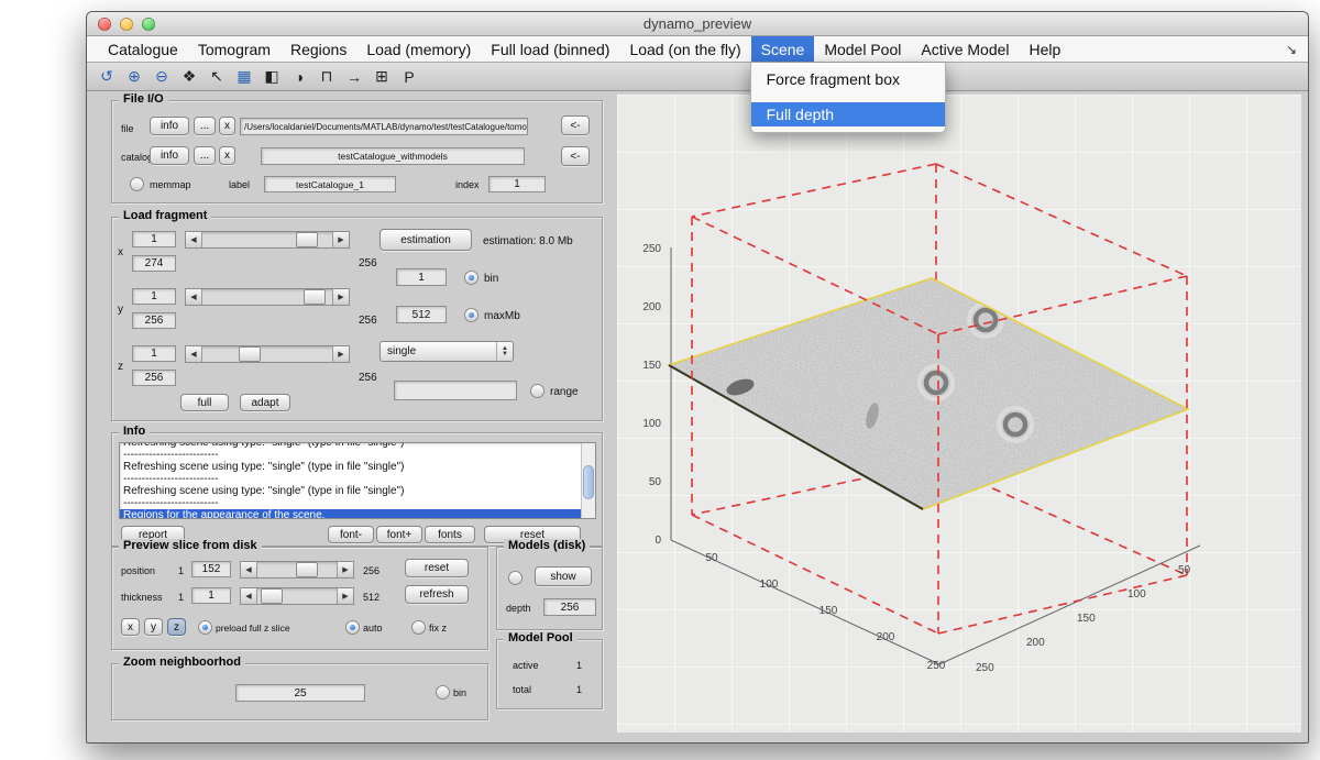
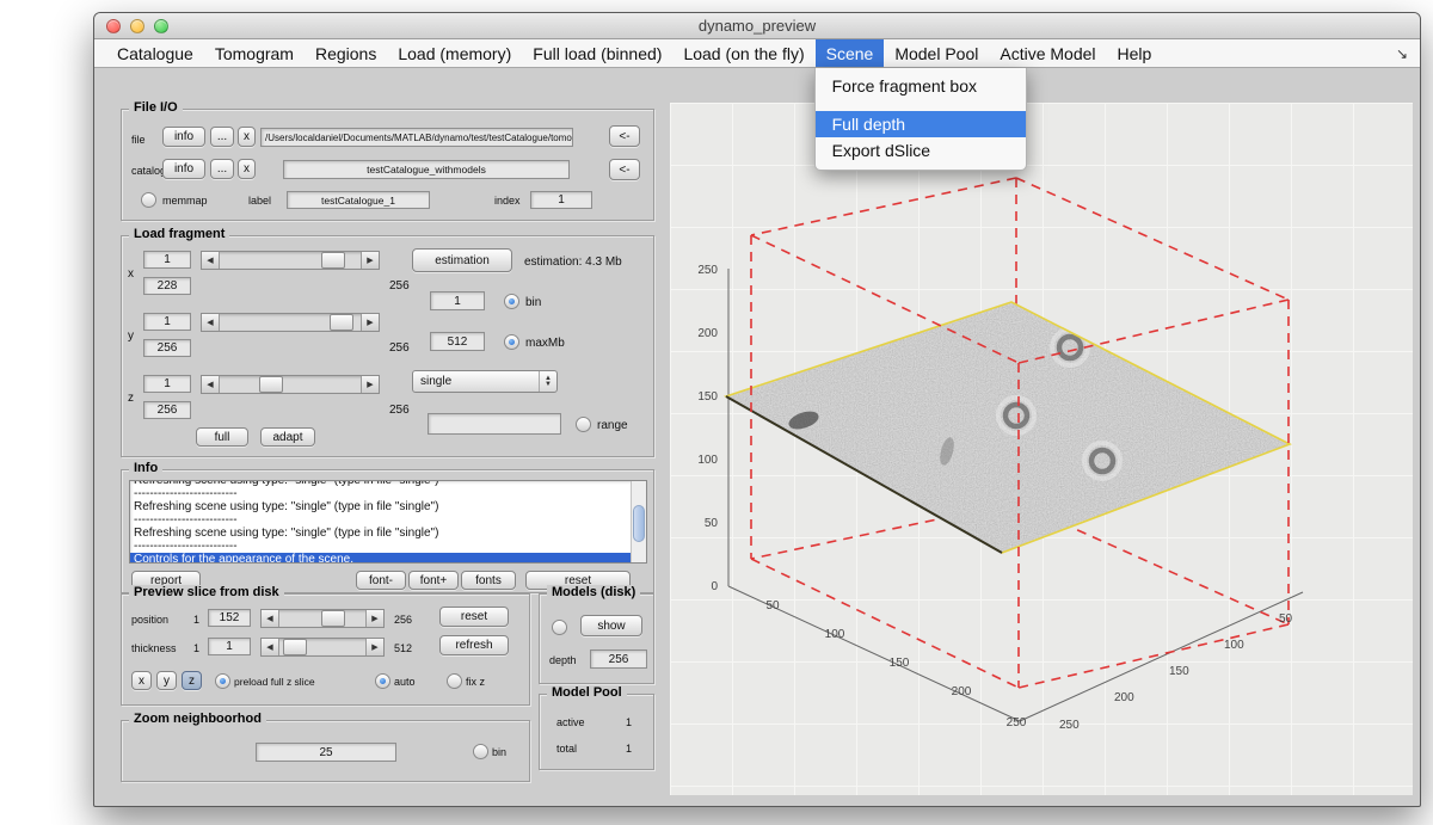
  dynamo_preview
  Catalogue
  Tomogram
  Regions
  Load (memory)
  Full load (binned)
  Load (on the fly)
  Scene
  Force fragment box
  Full depth
+ Export dSlice
  Model Pool
  Active Model
  Help
  ↘
- ↺
- ⊕
- ⊖
- ❖
- ↖
- ▦
- ◧
- ◑
- ⊓
- →
- ⊞
- P
  File I/O
  file
  info
  ...
  x
  /Users/localdaniel/Documents/MATLAB/dynamo/test/testCatalogue/tomo
  <-
  info
  ...
  x
  testCatalogue_withmodels
  <-
  memmap
  label
  testCatalogue_1
  index
  1
  Load fragment
  x
  1
- 274
+ 228
  256
  y
  1
  256
  256
  z
  1
  256
  256
  full
  adapt
  estimation
- estimation: 8.0 Mb
+ estimation: 4.3 Mb
  1
  bin
  512
  maxMb
  single
  range
  Info
  Refreshing scene using type: "single" (type in file "single")
  --------------------------
  Refreshing scene using type: "single" (type in file "single")
  --------------------------
  Refreshing scene using type: "single" (type in file "single")
  --------------------------
- Regions for the appearance of the scene.
+ Controls for the appearance of the scene.
  report
  font-
  font+
  fonts
  reset
  Preview slice from disk
  position
  1
  152
  256
  reset
  thickness
  1
  1
  512
  refresh
  x
  y
  z
  preload full z slice
  auto
  fix z
  Zoom neighboorhod
  25
  bin
  Models (disk)
  show
  depth
  256
  Model Pool
  active
  1
  total
  1
  250
  200
  150
  100
  50
  0
  50
  100
  150
  200
  250
  250
  200
  150
  100
  50
